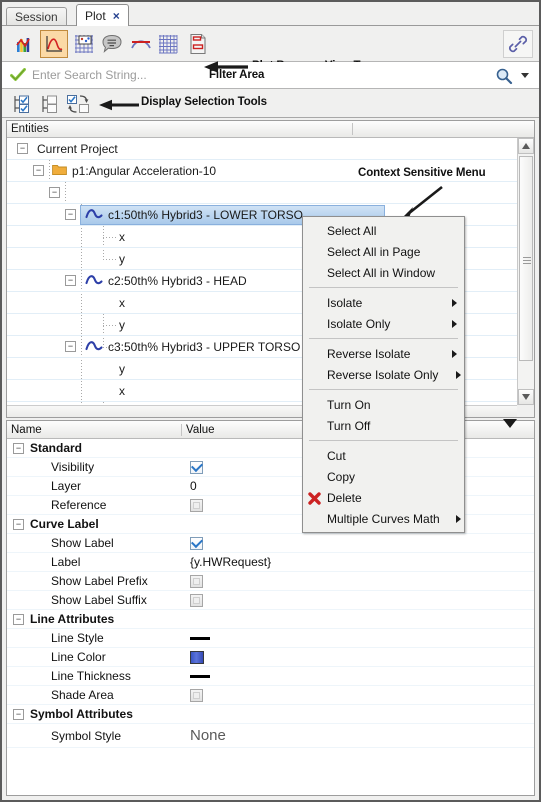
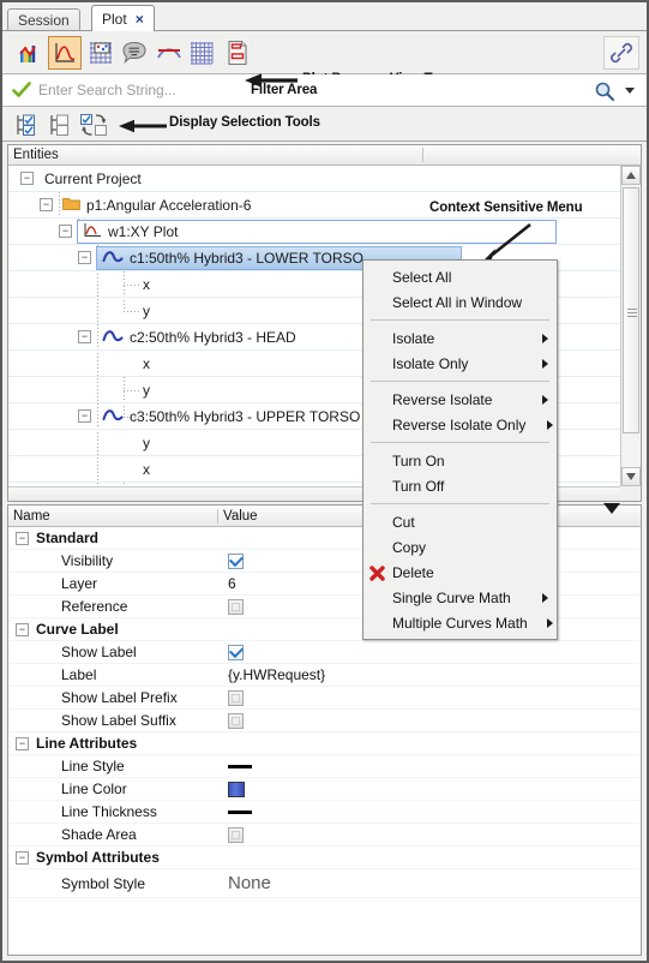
  Session
  Plot
  ×
  Enter Search String...
  Filter Area
  Display Selection Tools
  Entities
  −
  Current Project
  −
- p1:Angular Acceleration-10
+ p1:Angular Acceleration-6
  −
+ w1:XY Plot
  −
  c1:50th% Hybrid3 - LOWER TORSO
  x
  y
  −
  c2:50th% Hybrid3 - HEAD
  x
  y
  −
  c3:50th% Hybrid3 - UPPER TORSO
  y
  x
  Context Sensitive Menu
  Name
  Value
  −
  Standard
  Visibility
  Layer
- 0
+ 6
  Reference
  −
  Curve Label
  Show Label
  Label
  {y.HWRequest}
  Show Label Prefix
  Show Label Suffix
  −
  Line Attributes
  Line Style
  Line Color
  Line Thickness
  Shade Area
  −
  Symbol Attributes
  Symbol Style
  None
  Select All
- Select All in Page
  Select All in Window
  Isolate
  Isolate Only
  Reverse Isolate
  Reverse Isolate Only
  Turn On
  Turn Off
  Cut
  Copy
  Delete
+ Single Curve Math
  Multiple Curves Math
